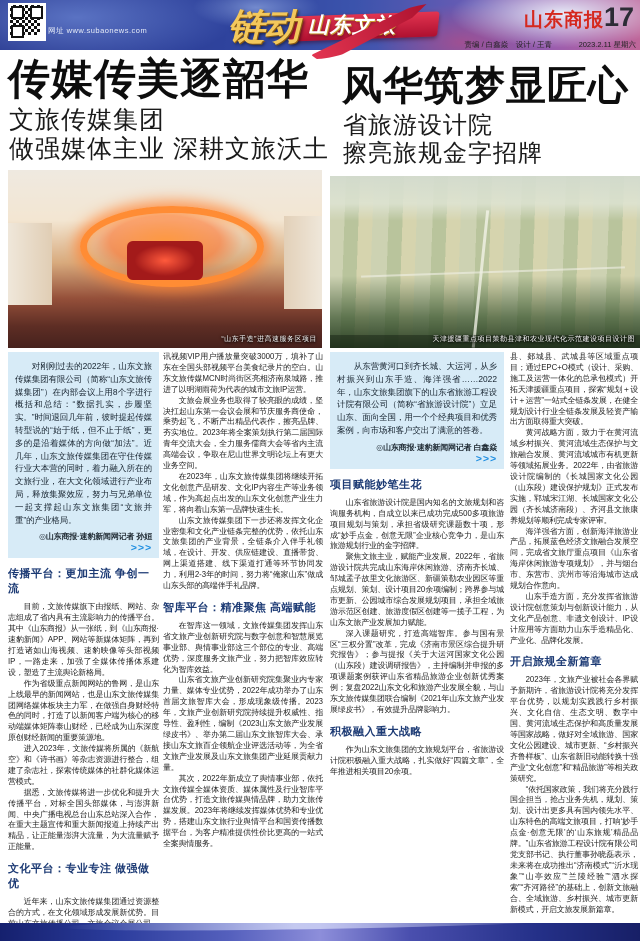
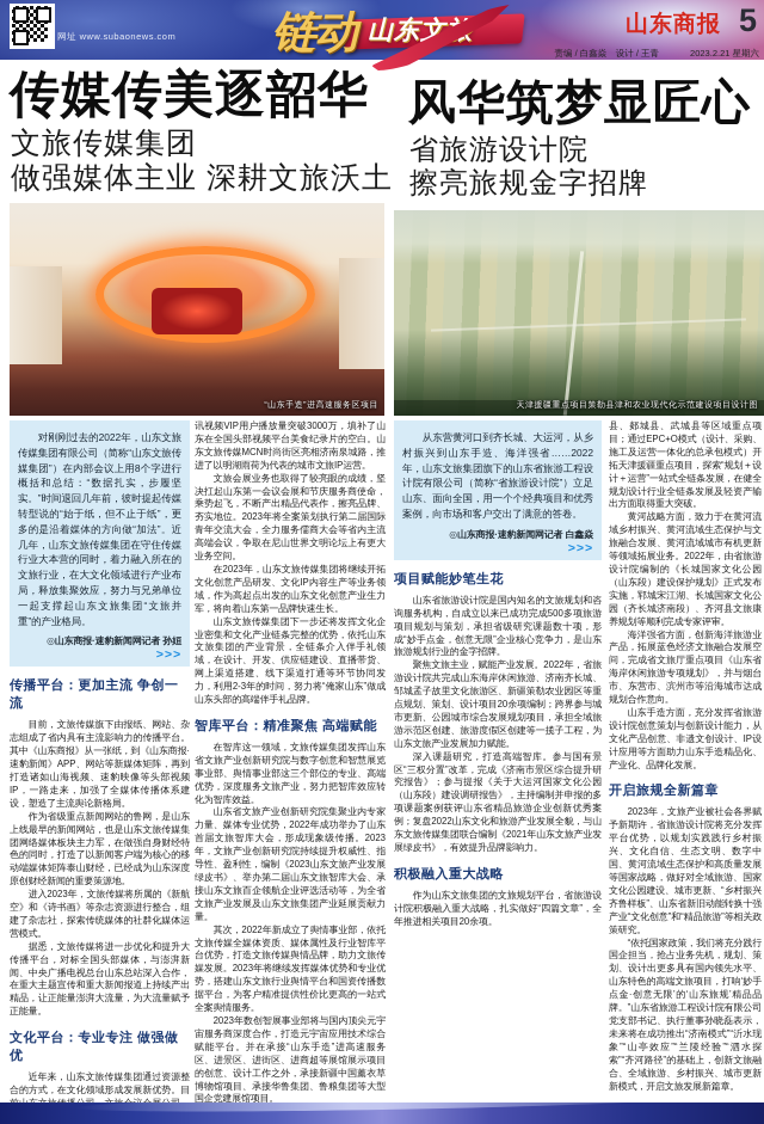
  网址 www.subaonews.com
  链动
  山东文
  山东商报
- 17
+ 5
  责编 / 白鑫焱 设计 / 王青
- 2023.2.11 星期六
+ 2023.2.21 星期六
  传媒传美逐韶华
  文旅传媒集团
  做强媒体主业 深耕文旅沃土
  风华筑梦显匠心
  省旅游设计院
  擦亮旅规金字招牌
  对刚刚过去的2022年，山东文旅传媒集团有限公司（简称“山东文旅传媒集团”）在内部会议上用8个字进行概括和总结：“数据扎实，步履坚实。”时间退回几年前，彼时提起传媒转型说的“始于纸，但不止于纸”，更多的是沿着媒体的方向做“加法”。近几年，山东文旅传媒集团在守住传媒行业大本营的同时，着力融入所在的文旅行业，在大文化领域进行产业布局，释放集聚效应，努力与兄弟单位一起支撑起山东文旅集团“文旅并重”的产业格局。
  ◎山东商报·速豹新闻网记者 孙姮
  >>>
  传播平台：更加主流 争创一流
  目前，文旅传媒旗下由报纸、网站、杂志组成了省内具有主流影响力的传播平台。其中《山东商报》从一张纸，到《山东商报·速豹新闻》APP、网站等新媒体矩阵，再到打造诸如山海视频、速豹映像等头部视频IP，一路走来，加强了全媒体传播体系建设，塑造了主流舆论新格局。
  作为省级重点新闻网站的鲁网，是山东上线最早的新闻网站，也是山东文旅传媒集团网络媒体板块主力军，在做强自身财经特色的同时，打造了以新闻客户端为核心的移动端媒体矩阵泰山财经，已经成为山东深度原创财经新闻的重要策源地。
  进入2023年，文旅传媒将所属的《新航空》和《诗书画》等杂志资源进行整合，组建了杂志社，探索传统媒体的社群化媒体运营模式。
  据悉，文旅传媒将进一步优化和提升大传播平台，对标全国头部媒体，与澎湃新闻、中央广播电视总台山东总站深入合作，在重大主题宣传和重大新闻报道上持续产出精品，让正能量澎湃大流量，为大流量赋予正能量。
  文化平台：专业专注 做强做优
  讯视频VIP用户播放量突破3000万，填补了山东在全国头部视频平台美食纪录片的空白。山东文旅传媒MCN时尚街区亮相济南泉城路，推进了以明湖雨荷为代表的城市文旅IP运营。
  文旅会展业务也取得了较亮眼的成绩，坚决扛起山东第一会议会展和节庆服务商使命，乘势起飞，不断产出精品代表作，擦亮品牌、夯实地位。2023年将全案策划执行第二届国际青年交流大会，全力服务儒商大会等省内主流高端会议，争取在尼山世界文明论坛上有更大业务空间。
  在2023年，山东文旅传媒集团将继续开拓文化创意产品研发、文化IP内容生产等业务领域，作为高起点出发的山东文化创意产业生力军，将向着山东第一品牌快速生长。
  山东文旅传媒集团下一步还将发挥文化企业密集和文化产业链条完整的优势，依托山东文旅集团的产业背景，全链条介入伴手礼领域，在设计、开发、供应链建设、直播带货、网上渠道搭建、线下渠道打通等环节协同发力，利用2-3年的时间，努力将“俺家山东”做成山东头部的高端伴手礼品牌。
  智库平台：精准聚焦 高端赋能
  在智库这一领域，文旅传媒集团发挥山东省文旅产业创新研究院与数字创意和智慧展览事业部、舆情事业部这三个部位的专业、高端优势，深度服务文旅产业，努力把智库效应转化为智库效益。
  山东省文旅产业创新研究院集聚业内专家力量、媒体专业优势，2022年成功举办了山东首届文旅智库大会，形成现象级传播。2023年，文旅产业创新研究院持续提升权威性、指导性、盈利性，编制《2023山东文旅产业发展绿皮书》、举办第二届山东文旅智库大会、承接山东文旅百企领航企业评选活动等，为全省文旅产业发展及山东文旅集团产业延展贡献力量。
  其次，2022年新成立了舆情事业部，依托文旅传媒全媒体资质、媒体属性及行业智库平台优势，打造文旅传媒舆情品牌，助力文旅传媒发展。2023年将继续发挥媒体优势和专业优势，搭建山东文旅行业舆情平台和国资传播数据平台，为客户精准提供性价比更高的一站式全案舆情服务。
+ 2023年数创智展事业部将与国内顶尖元宇宙服务商深度合作，打造元宇宙应用技术综合赋能平台。并在承接“山东手造”进高速服务区、进景区、进街区、进商超等展馆展示项目的创意、设计工作之外，承接新疆中国薰衣草博物馆项目、承接华鲁集团、鲁粮集团等大型国企党建展馆项目。
  从东营黄河口到齐长城、大运河，从乡村振兴到山东手造、海洋强省……2022年，山东文旅集团旗下的山东省旅游工程设计院有限公司（简称“省旅游设计院”）立足山东、面向全国，用一个个经典项目和优秀案例，向市场和客户交出了满意的答卷。
  ◎山东商报·速豹新闻网记者 白鑫焱
  >>>
  项目赋能妙笔生花
  山东省旅游设计院是国内知名的文旅规划和咨询服务机构，自成立以来已成功完成500多项旅游项目规划与策划，承担省级研究课题数十项，形成“妙手点金，创意无限”企业核心竞争力，是山东旅游规划行业的金字招牌。
  聚焦文旅主业，赋能产业发展。2022年，省旅游设计院共完成山东海岸休闲旅游、济南齐长城、邹城孟子故里文化旅游区、新疆策勒农业园区等重点规划、策划、设计项目20余项编制；跨界参与城市更新、公园城市综合发展规划项目，承担全域旅游示范区创建、旅游度假区创建等一揽子工程，为山东文旅产业发展加力赋能。
  深入课题研究，打造高端智库。参与国有景区“三权分置”改革，完成《济南市景区综合提升研究报告》；参与提报《关于大运河国家文化公园（山东段）建设调研报告》，主持编制并申报的多项课题案例获评山东省精品旅游企业创新优秀案例；复盘2022山东文化和旅游产业发展全貌，与山东文旅传媒集团联合编制《2021年山东文旅产业发展绿皮书》，有效提升品牌影响力。
  积极融入重大战略
  作为山东文旅集团的文旅规划平台，省旅游设计院积极融入重大战略，扎实做好“四篇文章”，全年推进相关项目20余项。
  县、郯城县、武城县等区域重点项目；通过EPC+O模式（设计、采购、施工及运营一体化的总承包模式）开拓天津援疆重点项目，探索“规划＋设计＋运营”一站式全链条发展，在健全规划设计行业全链条发展及轻资产输出方面取得重大突破。
  黄河战略方面，致力于在黄河流域乡村振兴、黄河流域生态保护与文旅融合发展、黄河流域城市有机更新等领域拓展业务。2022年，由省旅游设计院编制的《长城国家文化公园（山东段）建设保护规划》正式发布实施，郓城宋江湖、长城国家文化公园（齐长城济南段）、齐河县文旅康养规划等顺利完成专家评审。
  海洋强省方面，创新海洋旅游业产品，拓展蓝色经济文旅融合发展空间，完成省文旅厅重点项目《山东省海岸休闲旅游专项规划》，并与烟台市、东营市、滨州市等沿海城市达成规划合作意向。
  山东手造方面，充分发挥省旅游设计院创意策划与创新设计能力，从文化产品创意、非遗文创设计、IP设计应用等方面助力山东手造精品化、产业化、品牌化发展。
  开启旅规全新篇章
  2023年，文旅产业被社会各界赋予新期许，省旅游设计院将充分发挥平台优势，以规划实践践行乡村振兴、文化自信、生态文明、数字中国、黄河流域生态保护和高质量发展等国家战略，做好对全域旅游、国家文化公园建设、城市更新、“乡村振兴齐鲁样板”、山东省新旧动能转换十强产业“文化创意”和“精品旅游”等相关政策研究。
  “依托国家政策，我们将充分践行国企担当，抢占业务先机，规划、策划、设计出更多具有国内领先水平、山东特色的高端文旅项目，打响‘妙手点金·创意无限’的‘山东旅规’精品品牌。”山东省旅游工程设计院有限公司党支部书记、执行董事孙晓磊表示，未来将在成功推出“济南模式”“沂水现象”“山亭效应”“兰陵经验”“泗水探索”“齐河路径”的基础上，创新文旅融合、全域旅游、乡村振兴、城市更新新模式，开启文旅发展新篇章。
